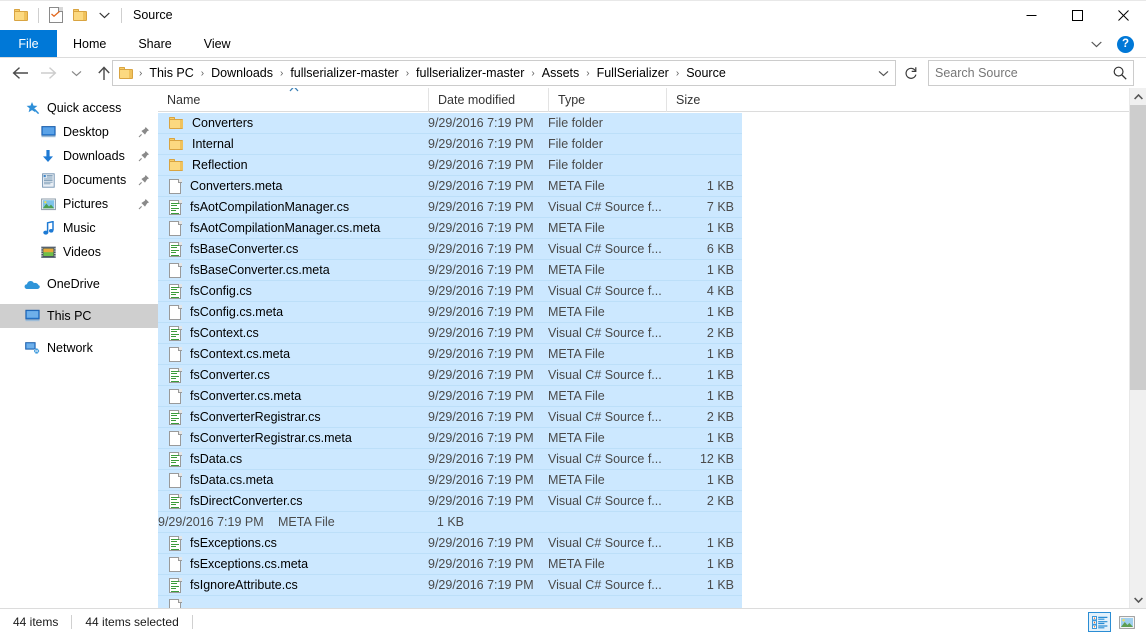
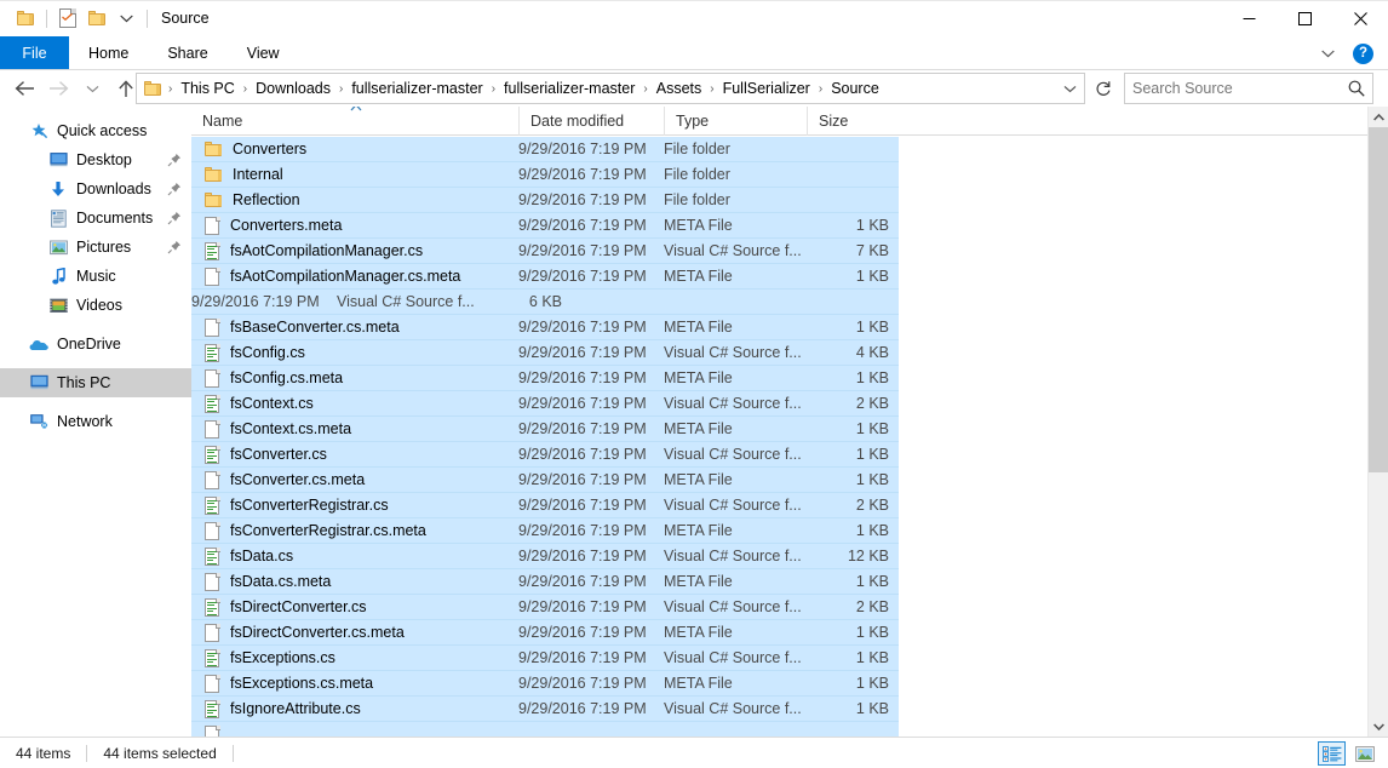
  Source
  File
  Home
  Share
  View
  ?
  ›
  This PC
  ›
  Downloads
  ›
  fullserializer-master
  ›
  fullserializer-master
  ›
  Assets
  ›
  FullSerializer
  ›
  Source
  Search Source
  Quick access
  Desktop
  Downloads
  Documents
  Pictures
  Music
  Videos
  OneDrive
  This PC
  Network
  Name
  Date modified
  Type
  Size
  Converters
  9/29/2016 7:19 PM
  File folder
  Internal
  9/29/2016 7:19 PM
  File folder
  Reflection
  9/29/2016 7:19 PM
  File folder
  Converters.meta
  9/29/2016 7:19 PM
  META File
  1 KB
  fsAotCompilationManager.cs
  9/29/2016 7:19 PM
  Visual C# Source f...
  7 KB
  fsAotCompilationManager.cs.meta
  9/29/2016 7:19 PM
  META File
  1 KB
- fsBaseConverter.cs
  9/29/2016 7:19 PM
  Visual C# Source f...
  6 KB
  fsBaseConverter.cs.meta
  9/29/2016 7:19 PM
  META File
  1 KB
  fsConfig.cs
  9/29/2016 7:19 PM
  Visual C# Source f...
  4 KB
  fsConfig.cs.meta
  9/29/2016 7:19 PM
  META File
  1 KB
  fsContext.cs
  9/29/2016 7:19 PM
  Visual C# Source f...
  2 KB
  fsContext.cs.meta
  9/29/2016 7:19 PM
  META File
  1 KB
  fsConverter.cs
  9/29/2016 7:19 PM
  Visual C# Source f...
  1 KB
  fsConverter.cs.meta
  9/29/2016 7:19 PM
  META File
  1 KB
  fsConverterRegistrar.cs
  9/29/2016 7:19 PM
  Visual C# Source f...
  2 KB
  fsConverterRegistrar.cs.meta
  9/29/2016 7:19 PM
  META File
  1 KB
  fsData.cs
  9/29/2016 7:19 PM
  Visual C# Source f...
  12 KB
  fsData.cs.meta
  9/29/2016 7:19 PM
  META File
  1 KB
  fsDirectConverter.cs
  9/29/2016 7:19 PM
  Visual C# Source f...
  2 KB
+ fsDirectConverter.cs.meta
  9/29/2016 7:19 PM
  META File
  1 KB
  fsExceptions.cs
  9/29/2016 7:19 PM
  Visual C# Source f...
  1 KB
  fsExceptions.cs.meta
  9/29/2016 7:19 PM
  META File
  1 KB
  fsIgnoreAttribute.cs
  9/29/2016 7:19 PM
  Visual C# Source f...
  1 KB
  44 items
  44 items selected
